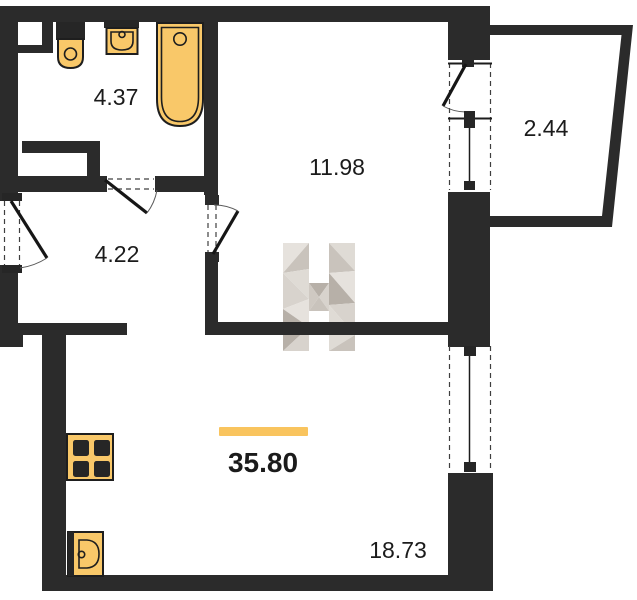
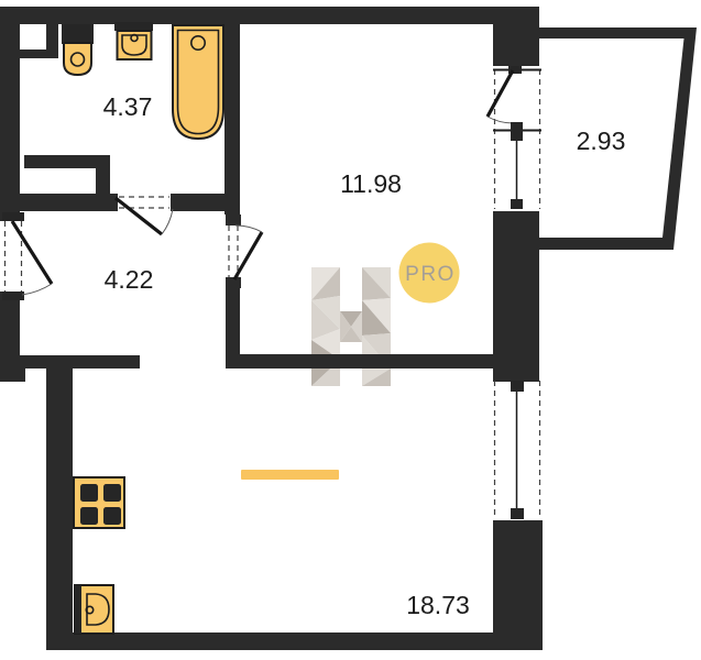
+ PRO
  4.37
  11.98
- 2.44
+ 2.93
  4.22
  18.73
- 35.80
